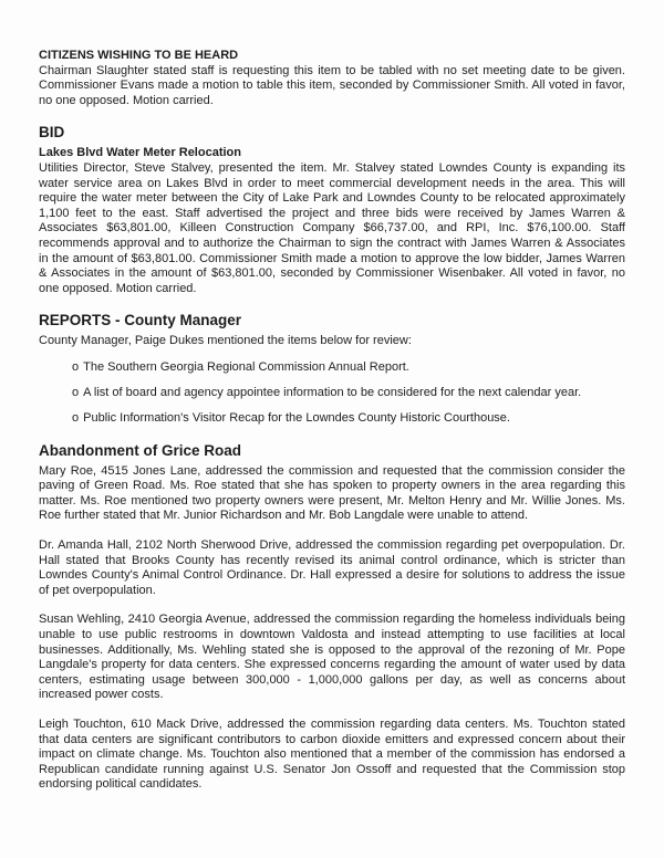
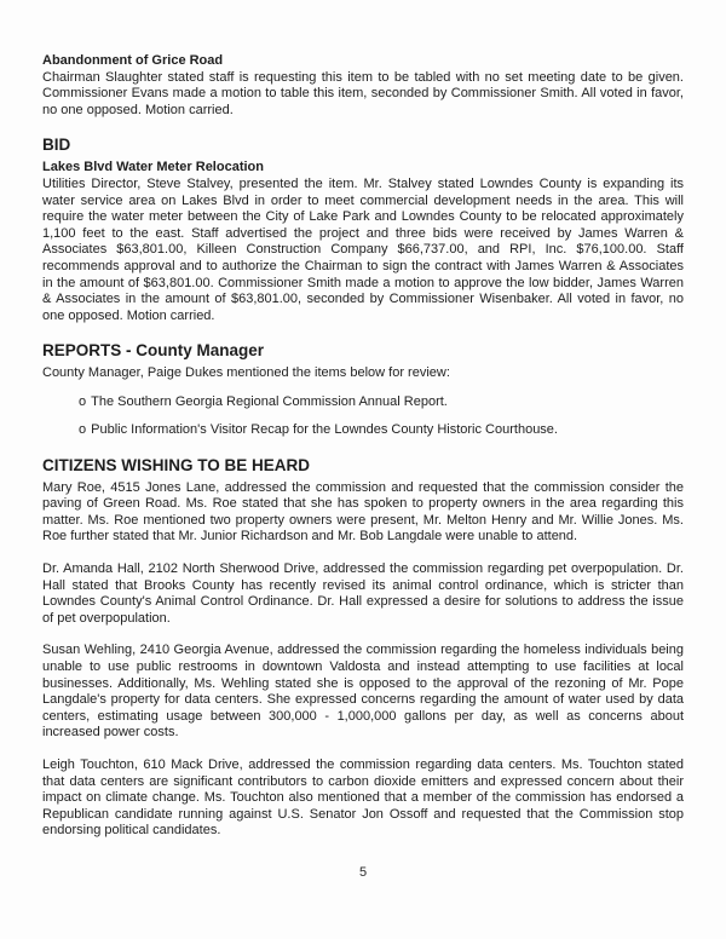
- CITIZENS WISHING TO BE HEARD
+ Abandonment of Grice Road
  Chairman Slaughter stated staff is requesting this item to be tabled with no set meeting date to be given. Commissioner Evans made a motion to table this item, seconded by Commissioner Smith. All voted in favor, no one opposed. Motion carried.
  BID
  Lakes Blvd Water Meter Relocation
  Utilities Director, Steve Stalvey, presented the item. Mr. Stalvey stated Lowndes County is expanding its water service area on Lakes Blvd in order to meet commercial development needs in the area. This will require the water meter between the City of Lake Park and Lowndes County to be relocated approximately 1,100 feet to the east. Staff advertised the project and three bids were received by James Warren & Associates $63,801.00, Killeen Construction Company $66,737.00, and RPI, Inc. $76,100.00. Staff recommends approval and to authorize the Chairman to sign the contract with James Warren & Associates in the amount of $63,801.00. Commissioner Smith made a motion to approve the low bidder, James Warren & Associates in the amount of $63,801.00, seconded by Commissioner Wisenbaker. All voted in favor, no one opposed. Motion carried.
  REPORTS - County Manager
  County Manager, Paige Dukes mentioned the items below for review:
  o The Southern Georgia Regional Commission Annual Report.
- o A list of board and agency appointee information to be considered for the next calendar year.
  o Public Information's Visitor Recap for the Lowndes County Historic Courthouse.
- Abandonment of Grice Road
+ CITIZENS WISHING TO BE HEARD
  Mary Roe, 4515 Jones Lane, addressed the commission and requested that the commission consider the paving of Green Road. Ms. Roe stated that she has spoken to property owners in the area regarding this matter. Ms. Roe mentioned two property owners were present, Mr. Melton Henry and Mr. Willie Jones. Ms. Roe further stated that Mr. Junior Richardson and Mr. Bob Langdale were unable to attend.
  Dr. Amanda Hall, 2102 North Sherwood Drive, addressed the commission regarding pet overpopulation. Dr. Hall stated that Brooks County has recently revised its animal control ordinance, which is stricter than Lowndes County's Animal Control Ordinance. Dr. Hall expressed a desire for solutions to address the issue of pet overpopulation.
  Susan Wehling, 2410 Georgia Avenue, addressed the commission regarding the homeless individuals being unable to use public restrooms in downtown Valdosta and instead attempting to use facilities at local businesses. Additionally, Ms. Wehling stated she is opposed to the approval of the rezoning of Mr. Pope Langdale's property for data centers. She expressed concerns regarding the amount of water used by data centers, estimating usage between 300,000 - 1,000,000 gallons per day, as well as concerns about increased power costs.
  Leigh Touchton, 610 Mack Drive, addressed the commission regarding data centers. Ms. Touchton stated that data centers are significant contributors to carbon dioxide emitters and expressed concern about their impact on climate change. Ms. Touchton also mentioned that a member of the commission has endorsed a Republican candidate running against U.S. Senator Jon Ossoff and requested that the Commission stop endorsing political candidates.
+ 5
